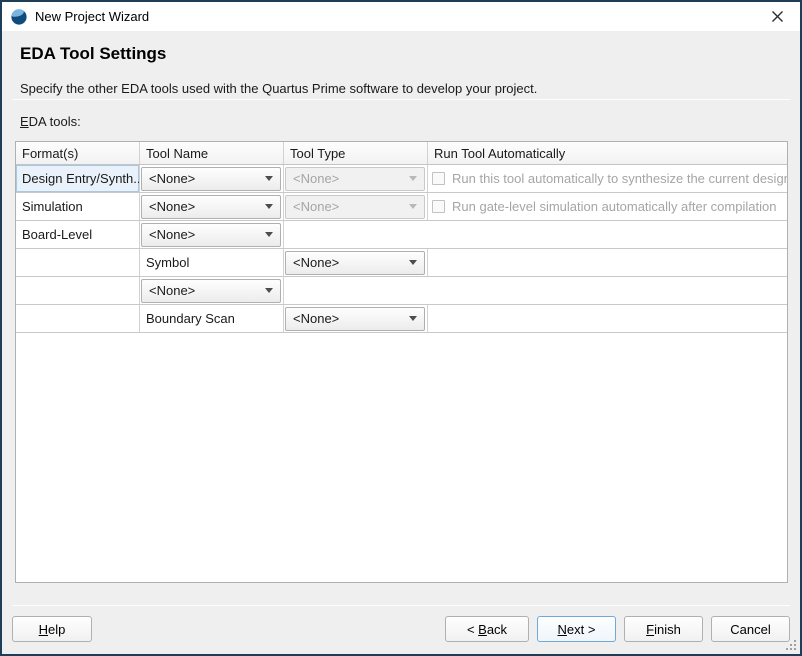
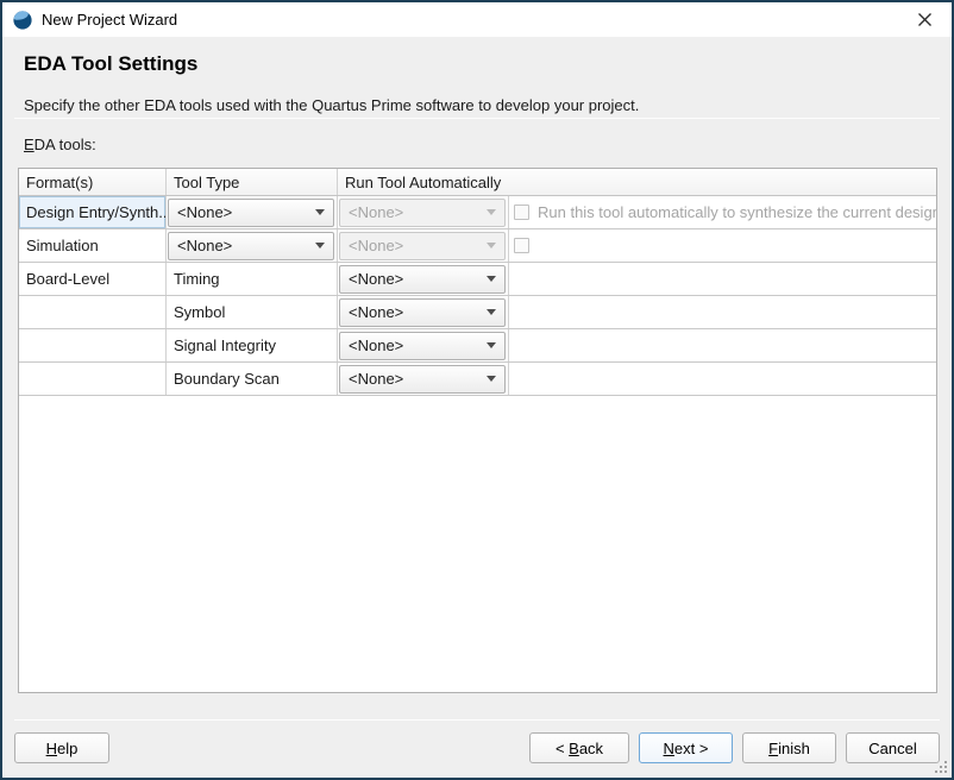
  New Project Wizard
  EDA Tool Settings
  Specify the other EDA tools used with the Quartus Prime software to develop your project.
  EDA tools:
  Format(s)
- Tool Name
  Tool Type
  Run Tool Automatically
  Design Entry/Synth..
  <None>
  <None>
  Run this tool automatically to synthesize the current desig
  Simulation
  <None>
  <None>
- Run gate-level simulation automatically after compilation
  Board-Level
+ Timing
  <None>
  Symbol
  <None>
+ Signal Integrity
  <None>
  Boundary Scan
  <None>
  Help
  < Back
  Next >
  Finish
  Cancel
